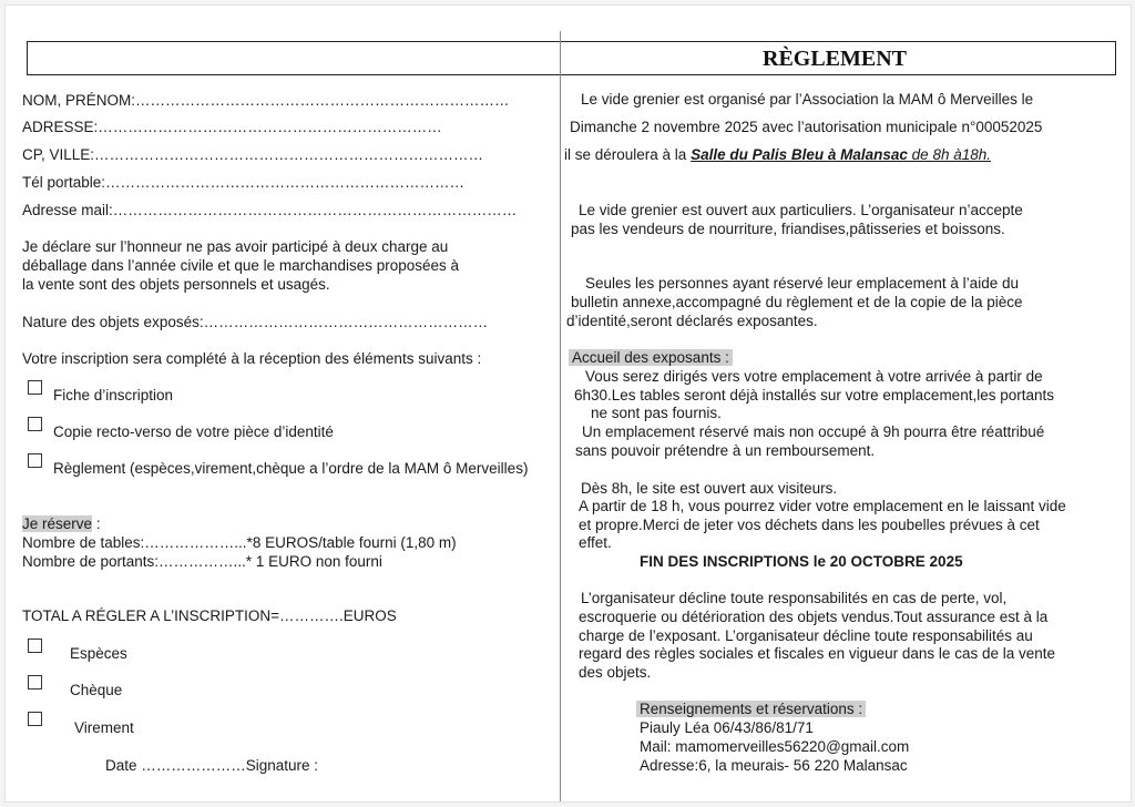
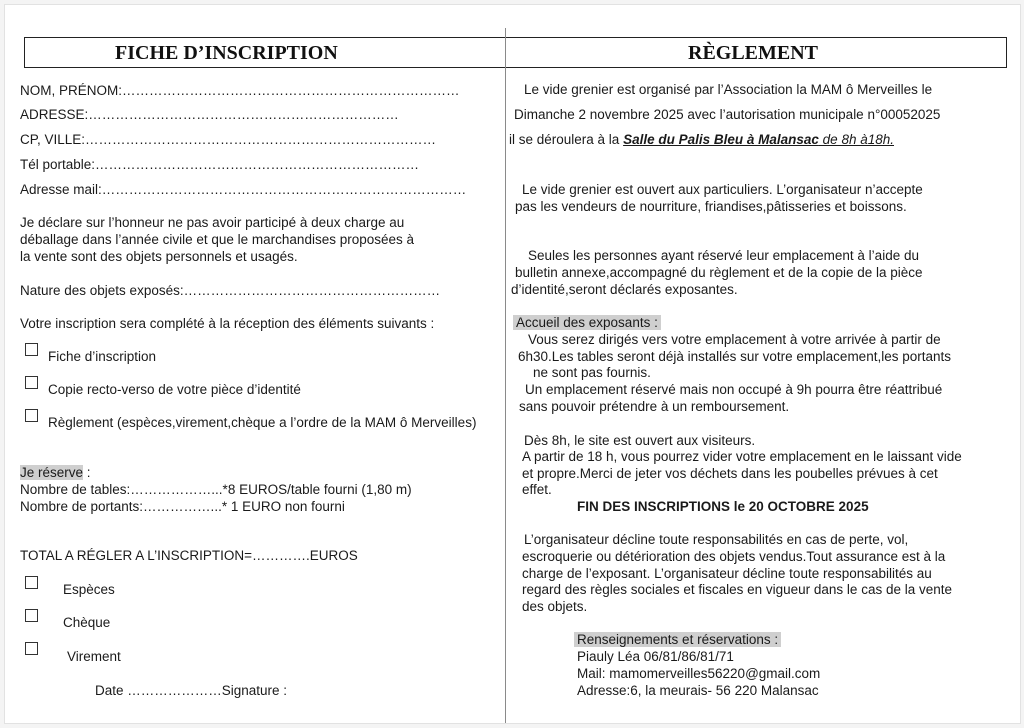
+ FICHE D’INSCRIPTION
  RÈGLEMENT
  NOM, PRÉNOM:…………………………………………………………………
  ADRESSE:……………………………………………………………
  CP, VILLE:……………………………………………………………………
  Tél portable:………………………………………………………………
  Adresse mail:………………………………………………………………………
  Je déclare sur l’honneur ne pas avoir participé à deux charge au
  déballage dans l’année civile et que le marchandises proposées à
  la vente sont des objets personnels et usagés.
  Nature des objets exposés:…………………………………………………
  Votre inscription sera complété à la réception des éléments suivants :
  Fiche d’inscription
  Copie recto-verso de votre pièce d’identité
  Règlement (espèces,virement,chèque a l’ordre de la MAM ô Merveilles)
  Je réserve :
  Nombre de tables:………………...*8 EUROS/table fourni (1,80 m)
  Nombre de portants:……………...* 1 EURO non fourni
  TOTAL A RÉGLER A L’INSCRIPTION=………….EUROS
  Espèces
  Chèque
  Virement
  Date …………………Signature :
  Le vide grenier est organisé par l’Association la MAM ô Merveilles le
  Dimanche 2 novembre 2025 avec l’autorisation municipale n°00052025
  il se déroulera à la Salle du Palis Bleu à Malansac de 8h à18h.
  Le vide grenier est ouvert aux particuliers. L’organisateur n’accepte
  pas les vendeurs de nourriture, friandises,pâtisseries et boissons.
  Seules les personnes ayant réservé leur emplacement à l’aide du
  bulletin annexe,accompagné du règlement et de la copie de la pièce
  d’identité,seront déclarés exposantes.
  Accueil des exposants :
  Vous serez dirigés vers votre emplacement à votre arrivée à partir de
  6h30.Les tables seront déjà installés sur votre emplacement,les portants
  ne sont pas fournis.
  Un emplacement réservé mais non occupé à 9h pourra être réattribué
  sans pouvoir prétendre à un remboursement.
  Dès 8h, le site est ouvert aux visiteurs.
  A partir de 18 h, vous pourrez vider votre emplacement en le laissant vide
  et propre.Merci de jeter vos déchets dans les poubelles prévues à cet
  effet.
  FIN DES INSCRIPTIONS le 20 OCTOBRE 2025
  L’organisateur décline toute responsabilités en cas de perte, vol,
  escroquerie ou détérioration des objets vendus.Tout assurance est à la
  charge de l’exposant. L’organisateur décline toute responsabilités au
  regard des règles sociales et fiscales en vigueur dans le cas de la vente
  des objets.
  Renseignements et réservations :
- Piauly Léa 06/43/86/81/71
+ Piauly Léa 06/81/86/81/71
  Mail: mamomerveilles56220@gmail.com
  Adresse:6, la meurais- 56 220 Malansac
